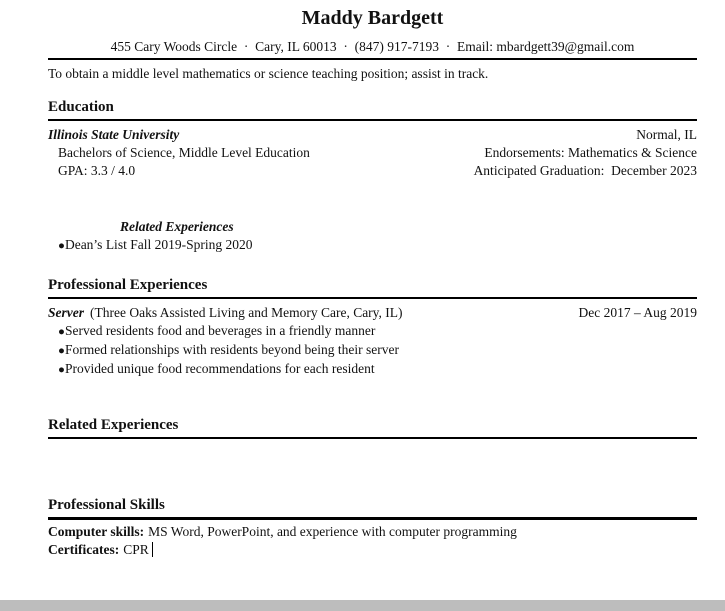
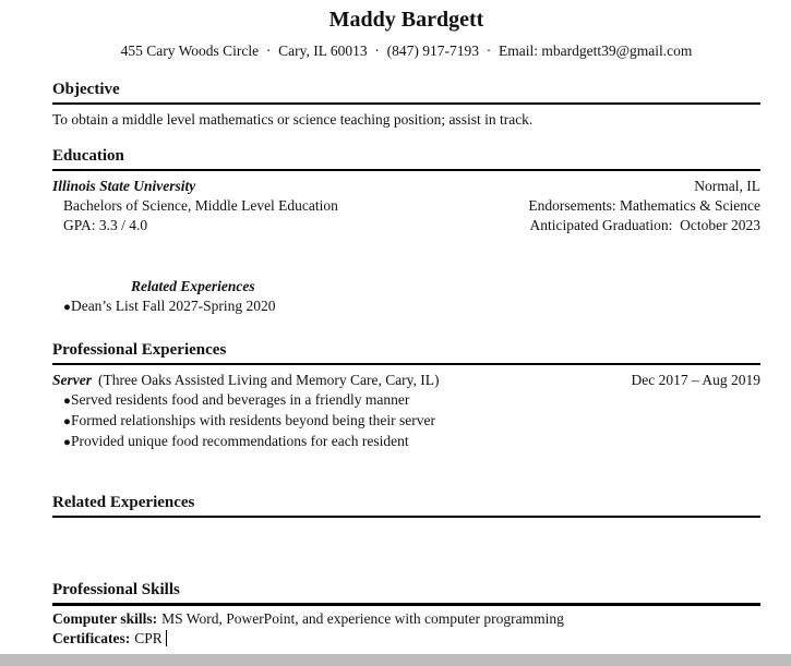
  Maddy Bardgett
  455 Cary Woods Circle · Cary, IL 60013 · (847) 917-7193 · Email: mbardgett39@gmail.com
+ Objective
  To obtain a middle level mathematics or science teaching position; assist in track.
  Education
  Illinois State University
  Normal, IL
  Bachelors of Science, Middle Level Education
  Endorsements: Mathematics & Science
  GPA: 3.3 / 4.0
- Anticipated Graduation: December 2023
+ Anticipated Graduation: October 2023
  Related Experiences
- Dean’s List Fall 2019-Spring 2020
+ Dean’s List Fall 2027-Spring 2020
  Professional Experiences
  Server (Three Oaks Assisted Living and Memory Care, Cary, IL)
  Dec 2017 – Aug 2019
  Served residents food and beverages in a friendly manner
  Formed relationships with residents beyond being their server
  Provided unique food recommendations for each resident
  Related Experiences
  Professional Skills
  Computer skills: MS Word, PowerPoint, and experience with computer programming
  Certificates: CPR
